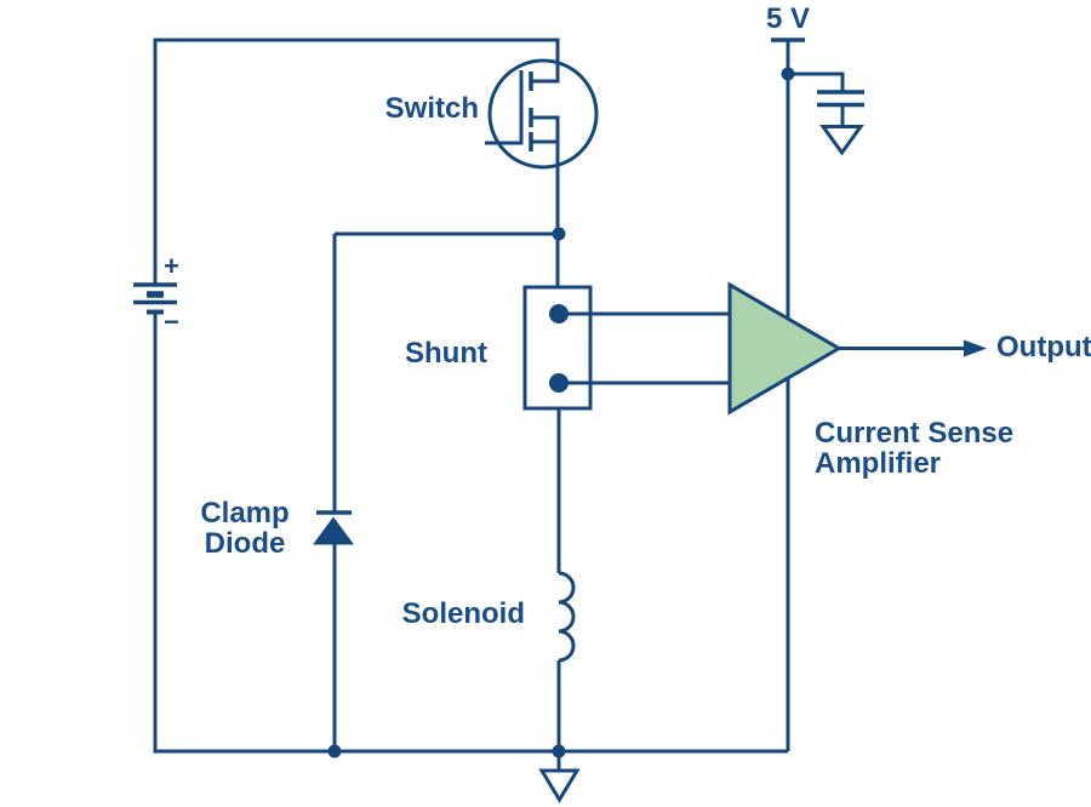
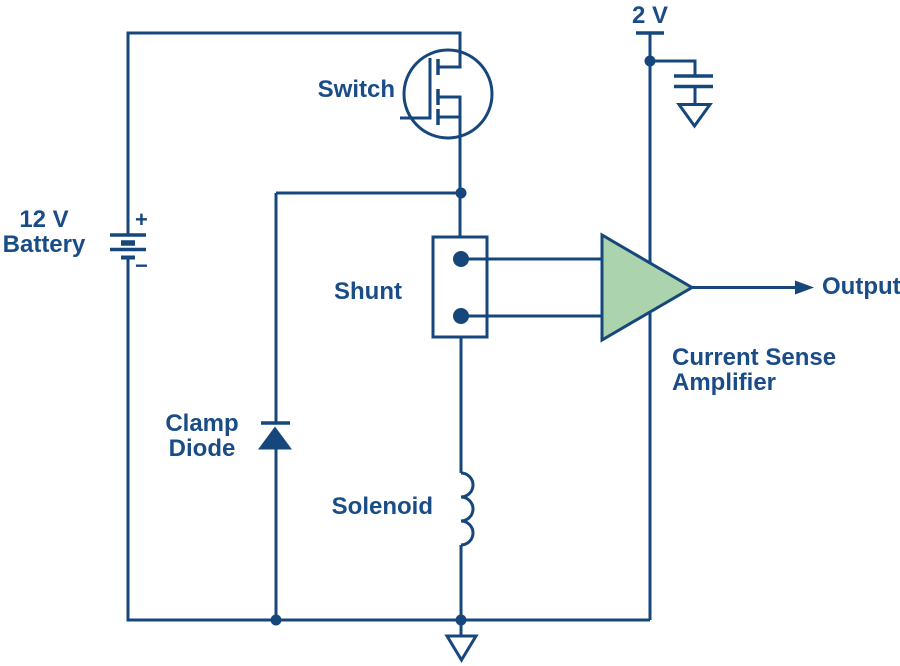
- 5 V
+ 2 V
  Switch
+ 12 V
+ Battery
  +
  −
  Shunt
  Clamp
  Diode
  Solenoid
  Current Sense
  Amplifier
  Output
